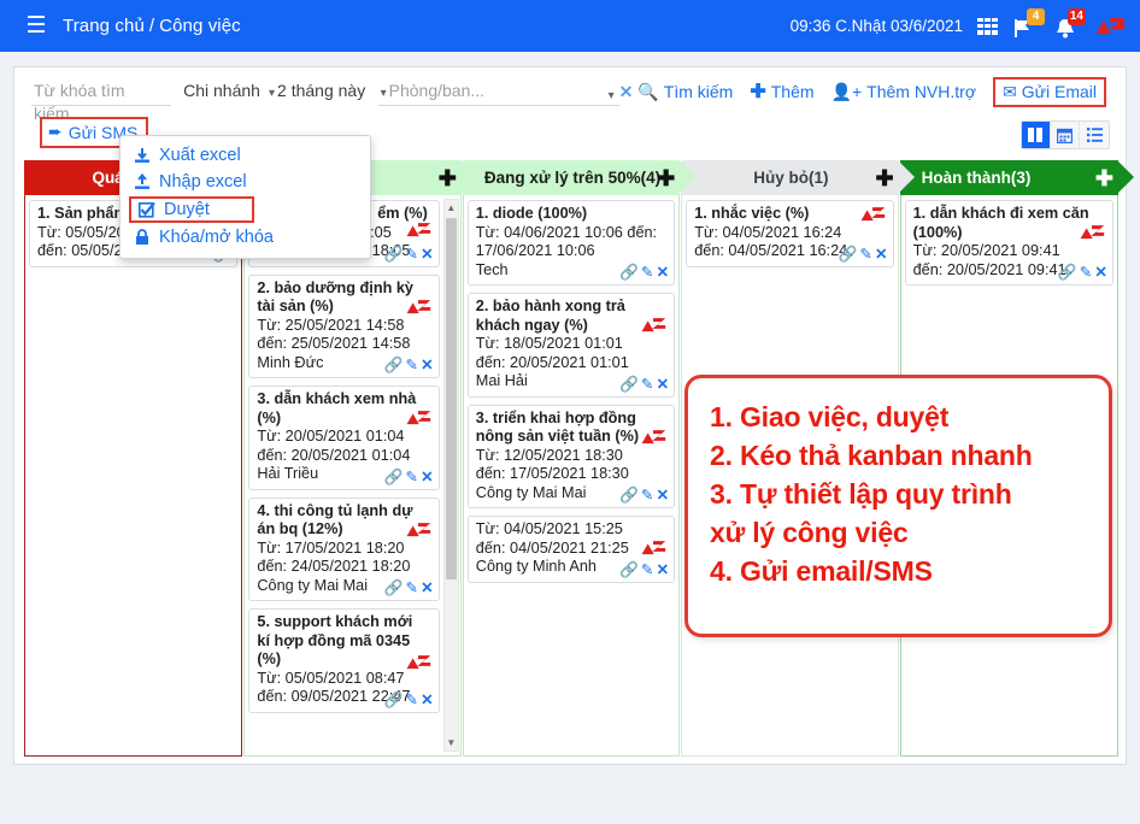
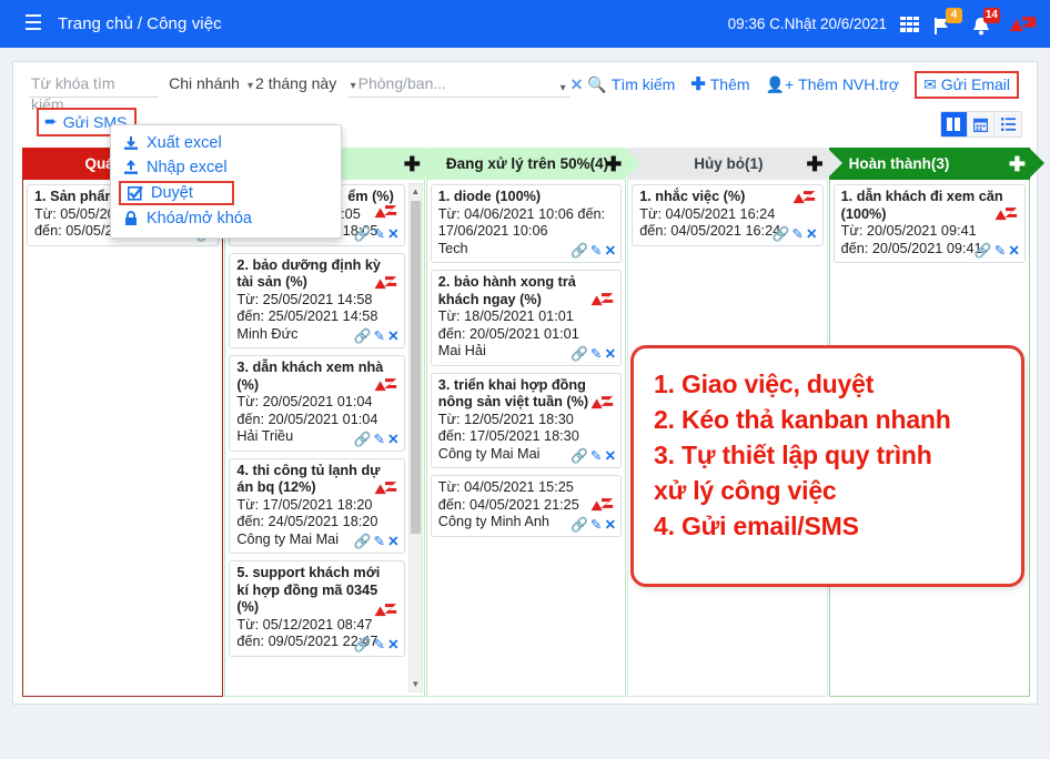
  ☰
  Trang chủ / Công việc
- 09:36 C.Nhật 03/6/2021
+ 09:36 C.Nhật 20/6/2021
  4
  14
  Từ khóa tìm kiếm...
  Chi nhánh
  ▾ 2 tháng này
  ▾ Phòng/ban...
  ▾
  ✕
  🔍
  Tìm kiếm
  ✚
  Thêm
  👤+
  Thêm NVH.trợ
  ✉
  Gửi Email
  ➨
  Gửi SMS
  1. Sản phẩ
  Từ: 05/05/2
  ✚
  ểm (%)
  :05
  🔗
  ✎
  ✕
  2. bảo dưỡng định kỳ tài sản (%)
  Từ: 25/05/2021 14:58
  đến: 25/05/2021 14:58
  Minh Đức
  🔗
  ✎
  ✕
  3. dẫn khách xem nhà (%)
  Từ: 20/05/2021 01:04
  đến: 20/05/2021 01:04
  Hải Triều
  🔗
  ✎
  ✕
  4. thi công tủ lạnh dự án bq (12%)
  Từ: 17/05/2021 18:20
  đến: 24/05/2021 18:20
  Công ty Mai Mai
  🔗
  ✎
  ✕
  5. support khách mới kí hợp đồng mã 0345 (%)
- Từ: 05/05/2021 08:47
+ Từ: 05/12/2021 08:47
  đến: 09/05/2021 22:47
  🔗
  ✎
  ✕
  ▲
  ▼
  Đang xử lý trên 50%(4)
  ✚
  1. diode (100%)
  Từ: 04/06/2021 10:06 đến:
  17/06/2021 10:06
  Tech
  🔗
  ✎
  ✕
  2. bảo hành xong trả khách ngay (%)
  Từ: 18/05/2021 01:01
  đến: 20/05/2021 01:01
  Mai Hải
  🔗
  ✎
  ✕
  3. triển khai hợp đồng nông sản việt tuần (%)
  Từ: 12/05/2021 18:30
  đến: 17/05/2021 18:30
  Công ty Mai Mai
  🔗
  ✎
  ✕
  Từ: 04/05/2021 15:25
  đến: 04/05/2021 21:25
  Công ty Minh Anh
  🔗
  ✎
  ✕
  Hủy bỏ(1)
  ✚
  1. nhắc việc (%)
  Từ: 04/05/2021 16:24
  đến: 04/05/2021 16:24
  🔗
  ✎
  ✕
  Hoàn thành(3)
  ✚
  1. dẫn khách đi xem căn (100%)
  Từ: 20/05/2021 09:41
  đến: 20/05/2021 09:41
  🔗
  ✎
  ✕
  Xuất excel
  Nhập excel
  Duyệt
  Khóa/mở khóa
  1. Giao việc, duyệt
  2. Kéo thả kanban nhanh
  3. Tự thiết lập quy trình
  xử lý công việc
  4. Gửi email/SMS
